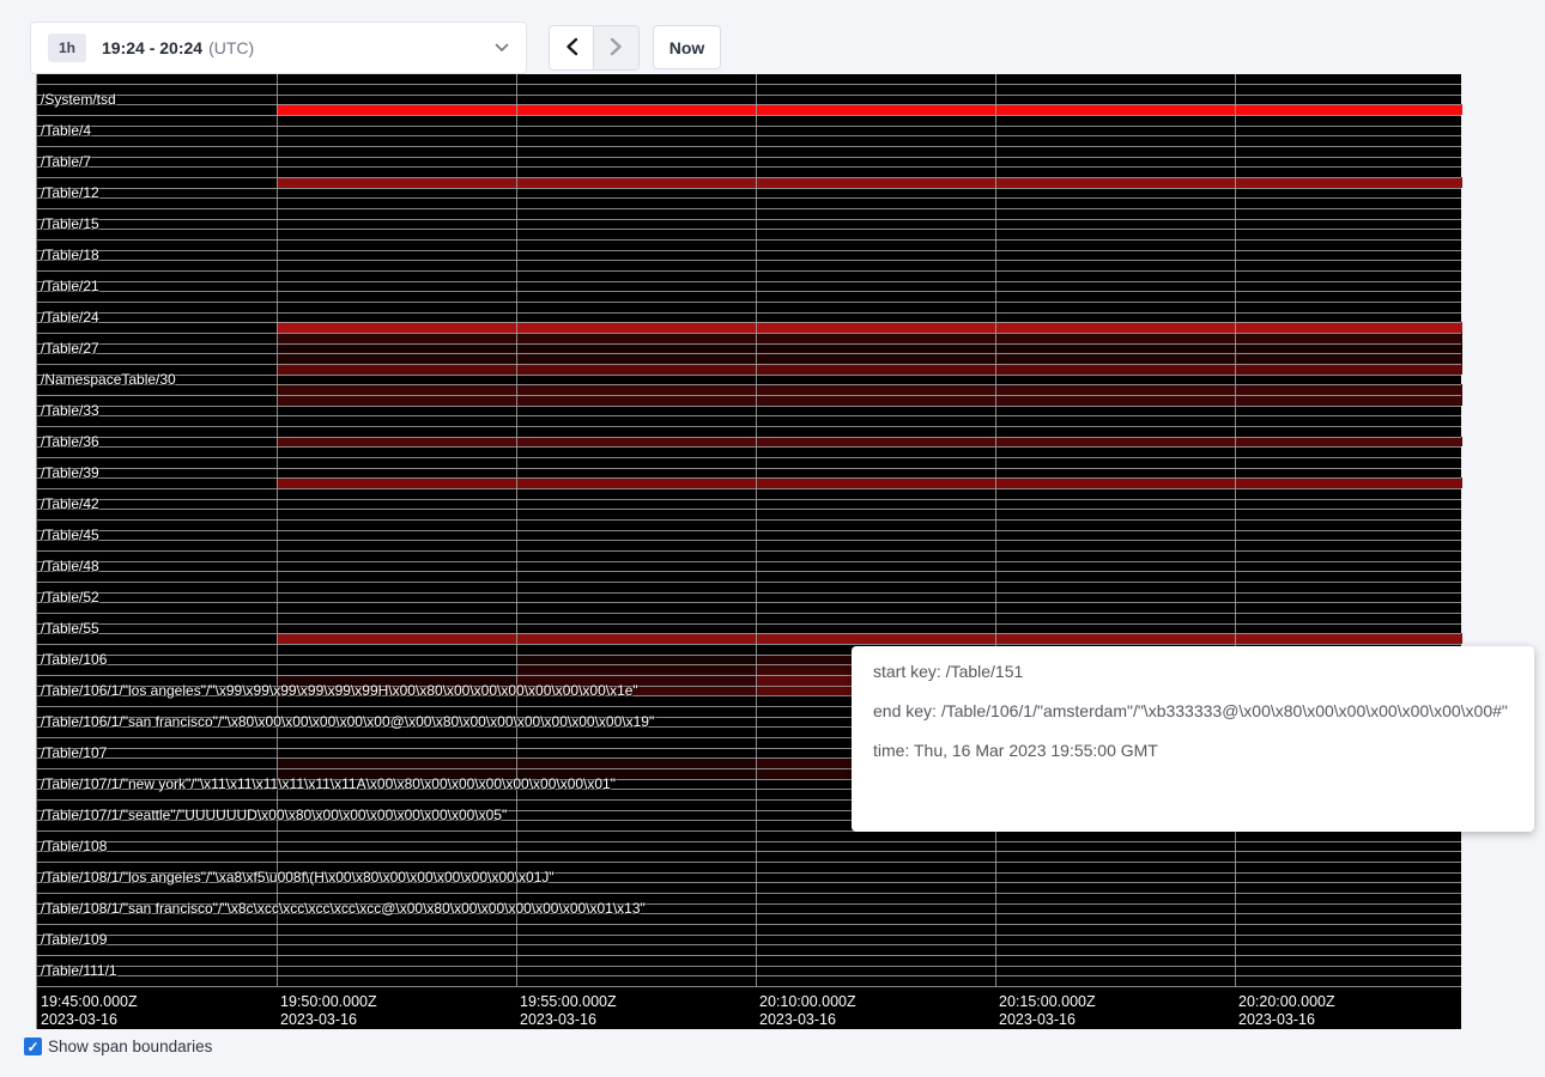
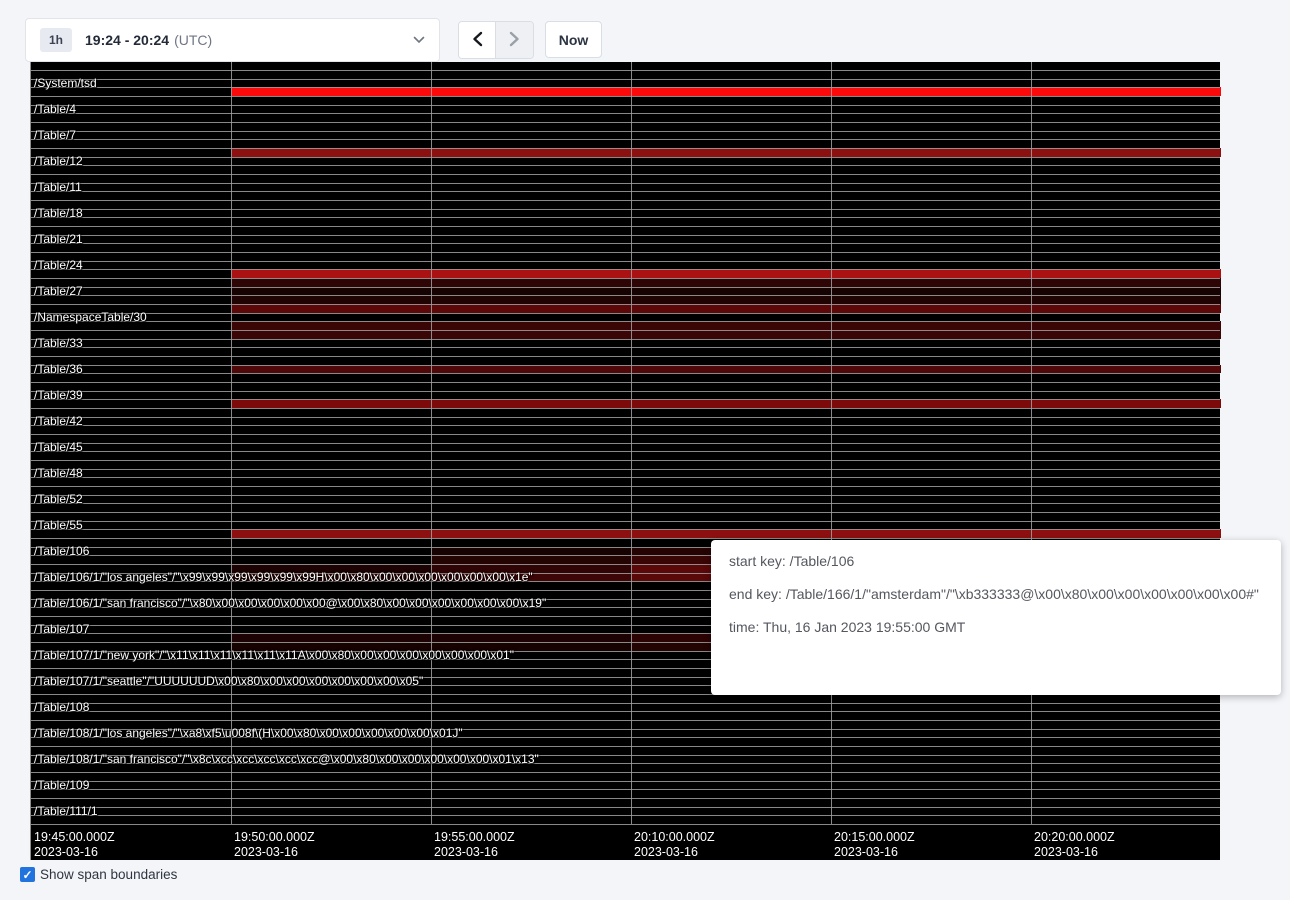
  1h
  19:24 - 20:24
  (UTC)
  Now
  /System/tsd
  /Table/4
  /Table/7
  /Table/12
- /Table/15
+ /Table/11
  /Table/18
  /Table/21
  /Table/24
  /Table/27
  /NamespaceTable/30
  /Table/33
  /Table/36
  /Table/39
  /Table/42
  /Table/45
  /Table/48
  /Table/52
  /Table/55
  /Table/106
  /Table/106/1/"los angeles"/"\x99\x99\x99\x99\x99\x99H\x00\x80\x00\x00\x00\x00\x00\x00\x1e"
  /Table/106/1/"san francisco"/"\x80\x00\x00\x00\x00\x00@\x00\x80\x00\x00\x00\x00\x00\x00\x19"
  /Table/107
  /Table/107/1/"new york"/"\x11\x11\x11\x11\x11\x11A\x00\x80\x00\x00\x00\x00\x00\x00\x01"
  /Table/107/1/"seattle"/"UUUUUUD\x00\x80\x00\x00\x00\x00\x00\x00\x05"
  /Table/108
  /Table/108/1/"los angeles"/"\xa8\xf5\u008f\(H\x00\x80\x00\x00\x00\x00\x00\x01J"
  /Table/108/1/"san francisco"/"\x8c\xcc\xcc\xcc\xcc\xcc@\x00\x80\x00\x00\x00\x00\x00\x01\x13"
  /Table/109
  /Table/111/1
  19:45:00.000Z
  2023-03-16
  19:50:00.000Z
  2023-03-16
  19:55:00.000Z
  2023-03-16
  20:10:00.000Z
  2023-03-16
  20:15:00.000Z
  2023-03-16
  20:20:00.000Z
  2023-03-16
- start key: /Table/151
+ start key: /Table/106
- end key: /Table/106/1/"amsterdam"/"\xb333333@\x00\x80\x00\x00\x00\x00\x00\x00#"
+ end key: /Table/166/1/"amsterdam"/"\xb333333@\x00\x80\x00\x00\x00\x00\x00\x00#"
- time: Thu, 16 Mar 2023 19:55:00 GMT
+ time: Thu, 16 Jan 2023 19:55:00 GMT
  ✓
  Show span boundaries
